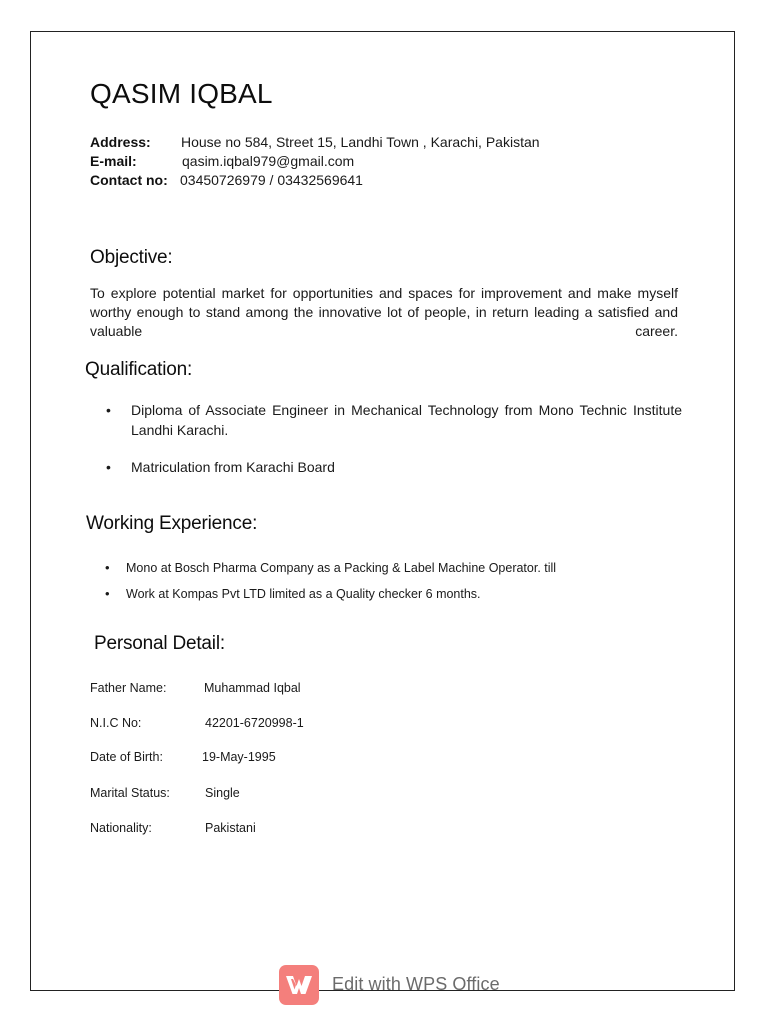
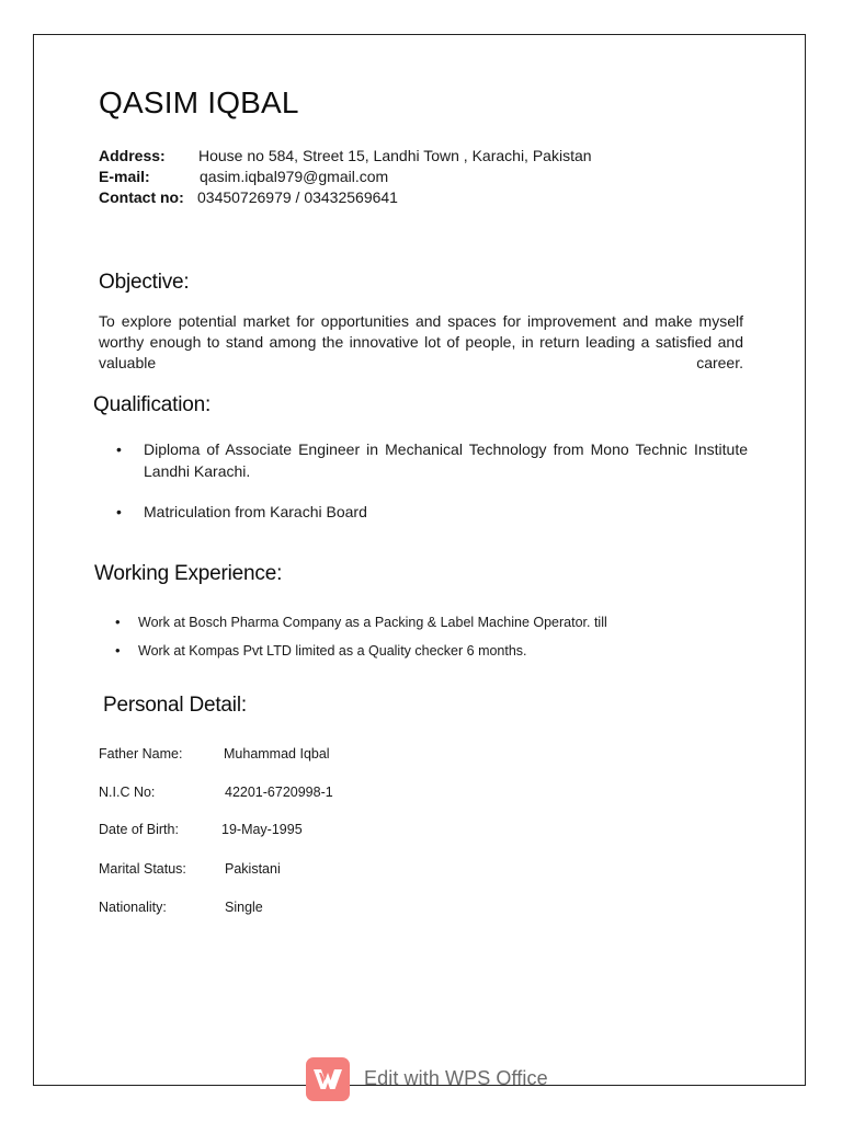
  QASIM IQBAL
  Address:
  House no 584, Street 15, Landhi Town , Karachi, Pakistan
  E-mail:
  qasim.iqbal979@gmail.com
  Contact no:
  03450726979 / 03432569641
  Objective:
  To explore potential market for opportunities and spaces for improvement and make myself worthy enough to stand among the innovative lot of people, in return leading a satisfied and valuable career.
  Qualification:
  •
  Diploma of Associate Engineer in Mechanical Technology from Mono Technic Institute Landhi Karachi.
  •
  Matriculation from Karachi Board
  Working Experience:
- • Mono at Bosch Pharma Company as a Packing & Label Machine Operator. till
+ • Work at Bosch Pharma Company as a Packing & Label Machine Operator. till
  • Work at Kompas Pvt LTD limited as a Quality checker 6 months.
  Personal Detail:
  Father Name:
  Muhammad Iqbal
  N.I.C No:
  42201-6720998-1
  Date of Birth:
  19-May-1995
  Marital Status:
- Single
+ Pakistani
  Nationality:
- Pakistani
+ Single
  Edit with WPS Office
